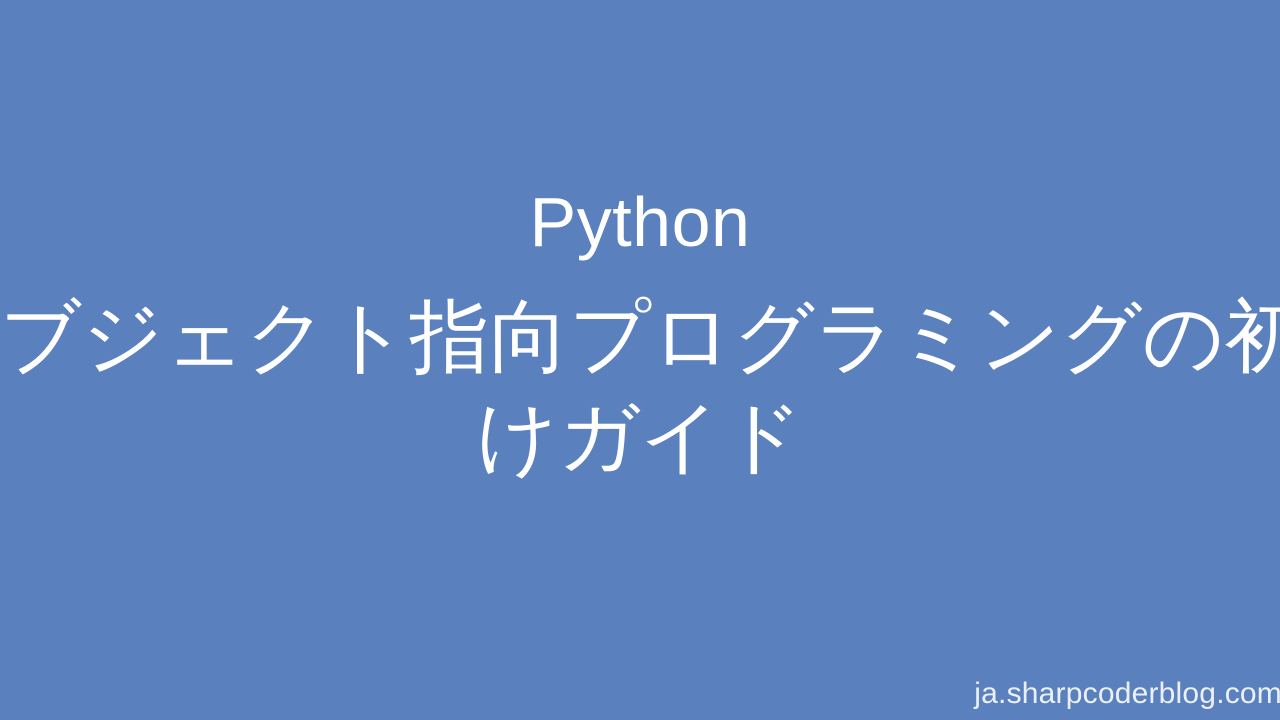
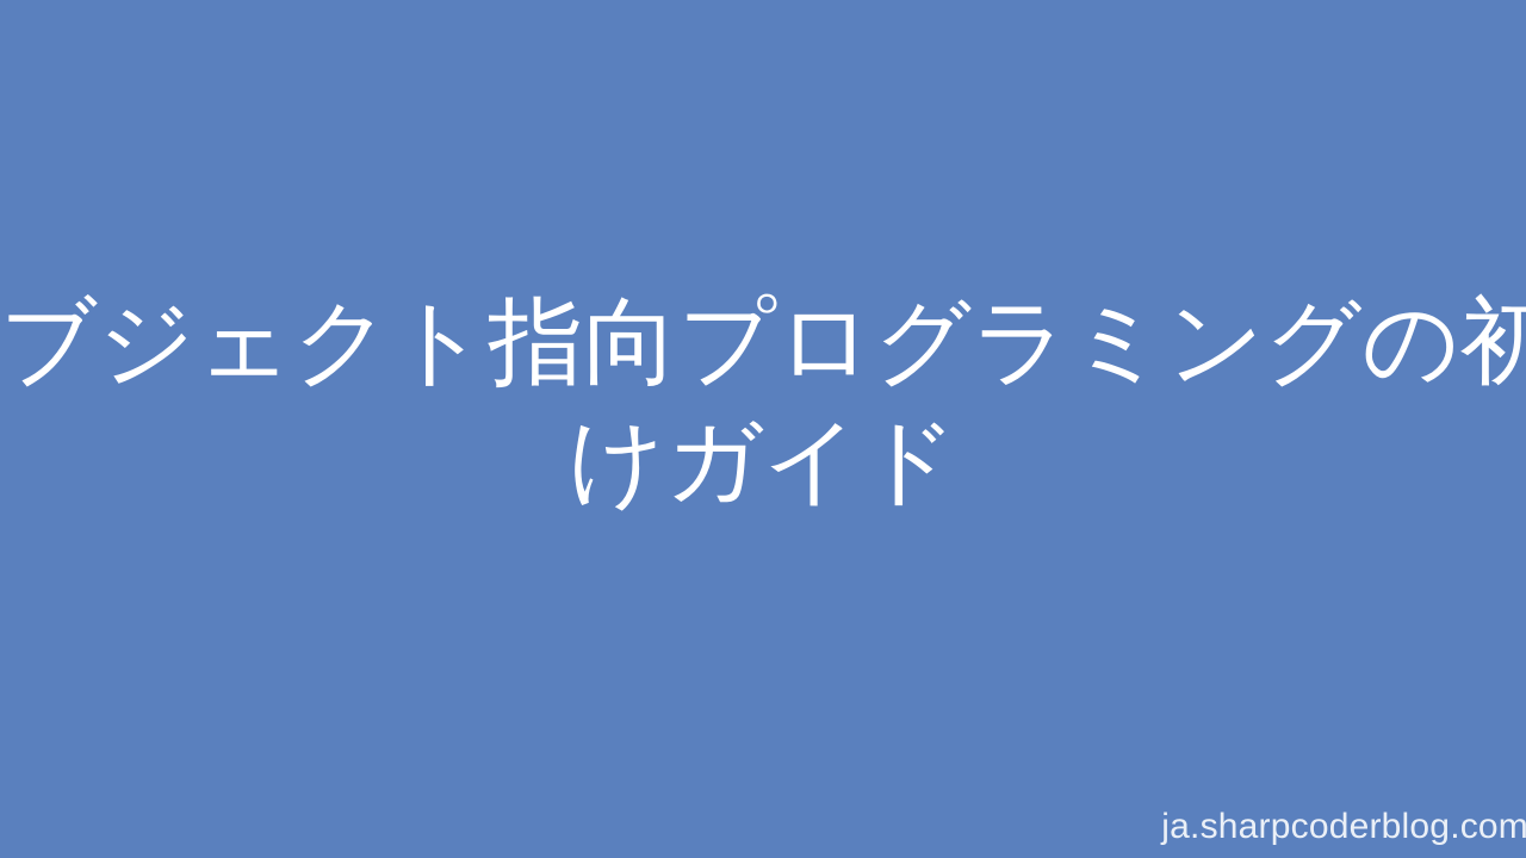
- Python
  ブジェクト指向プログラミングの初
  けガイド
  ja.sharpcoderblog.com
